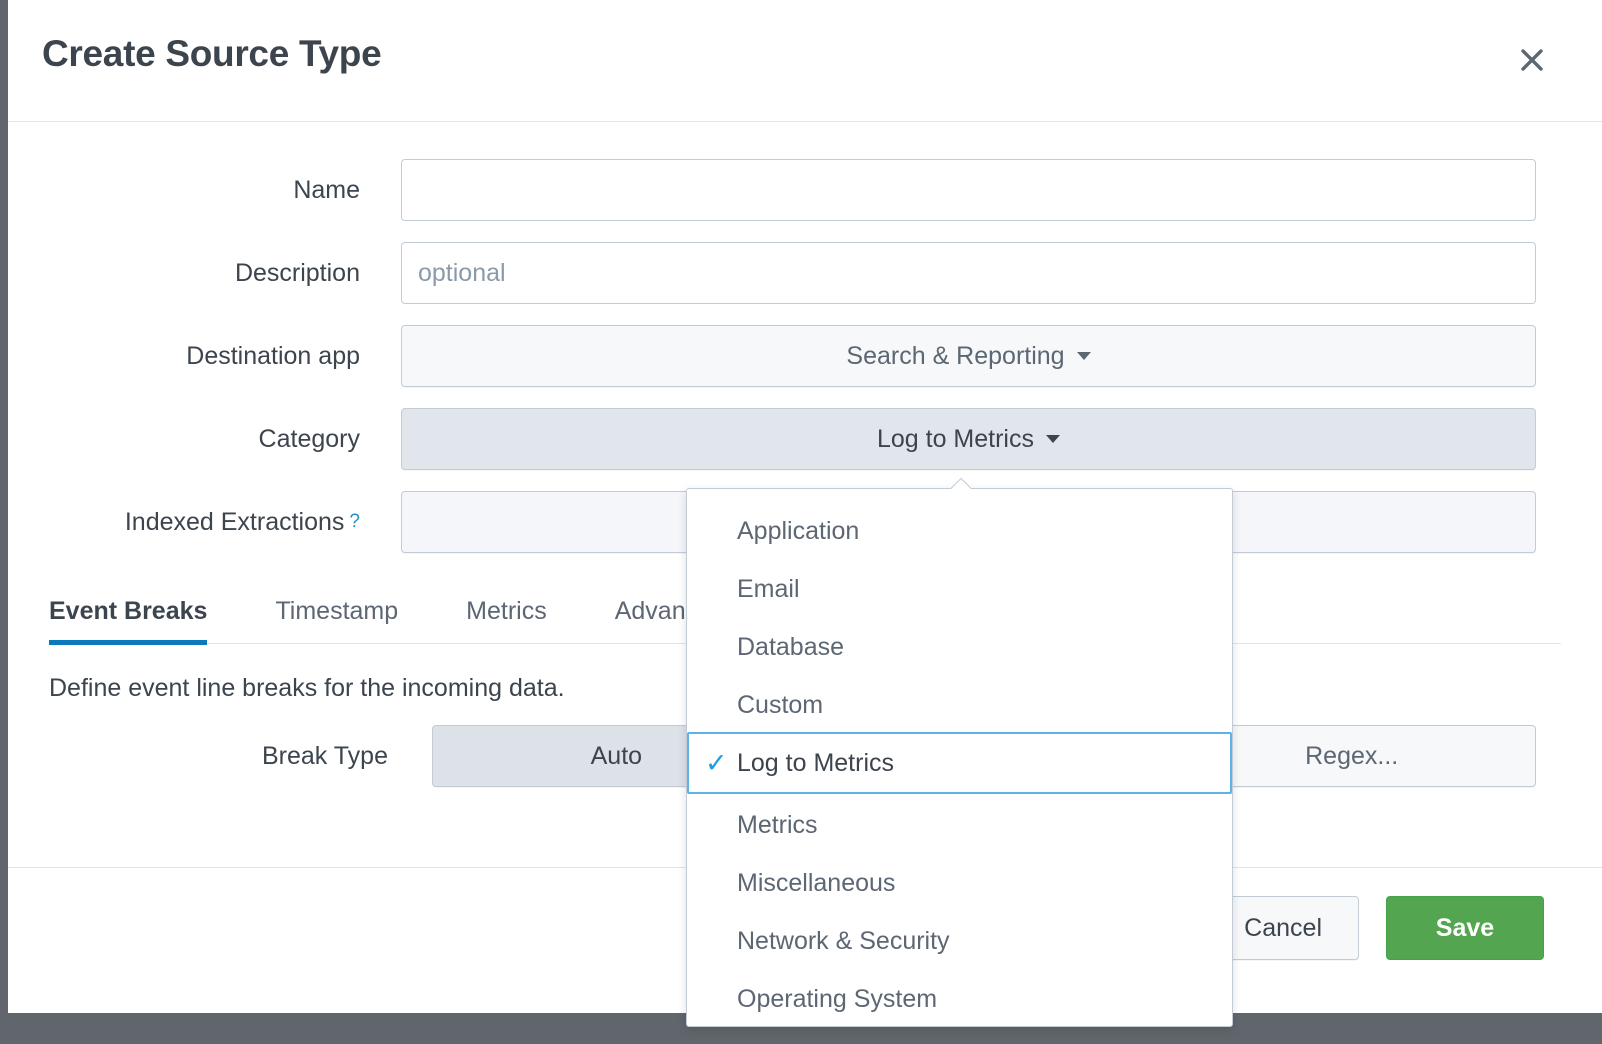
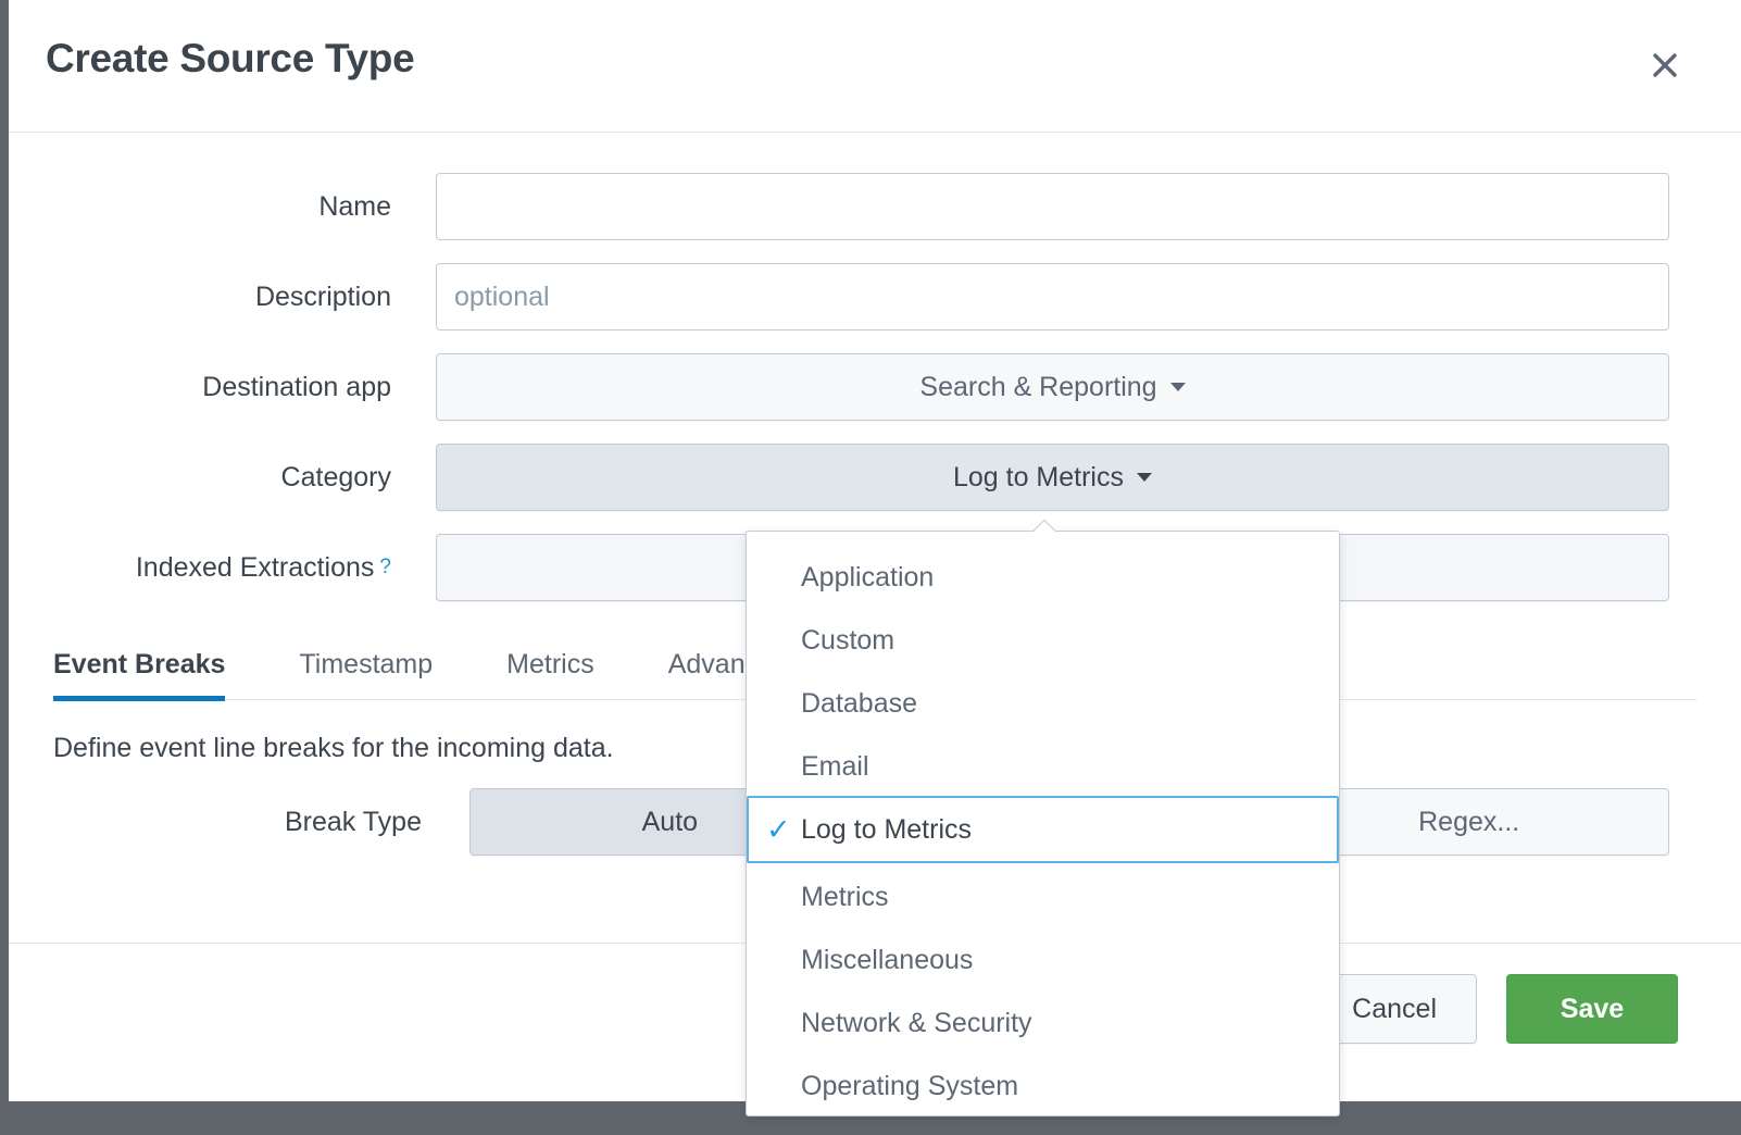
  Create Source Type
  Name
  Description
  optional
  Destination app
  Search & Reporting
  Category
  Log to Metrics
  Indexed Extractions
  ?
  Event Breaks
  Timestamp
  Metrics
  Define event line breaks for the incoming data.
  Break Type
  Auto
  Regex...
  Cancel
  Save
  Application
- Email
+ Custom
  Database
- Custom
+ Email
  ✓
  Log to Metrics
  Metrics
  Miscellaneous
  Network & Security
  Operating System
